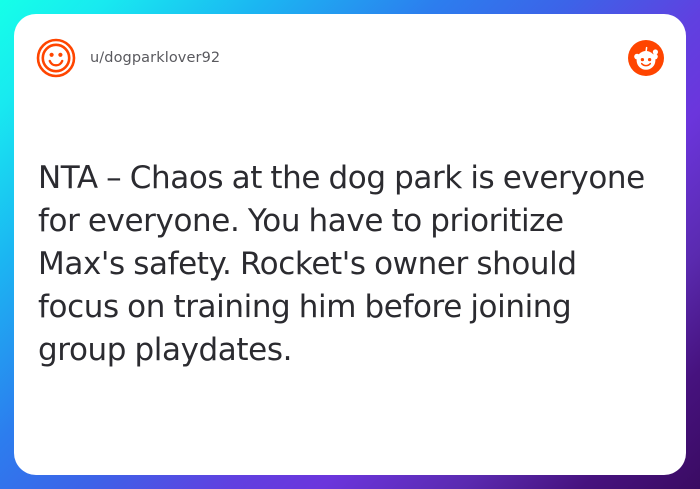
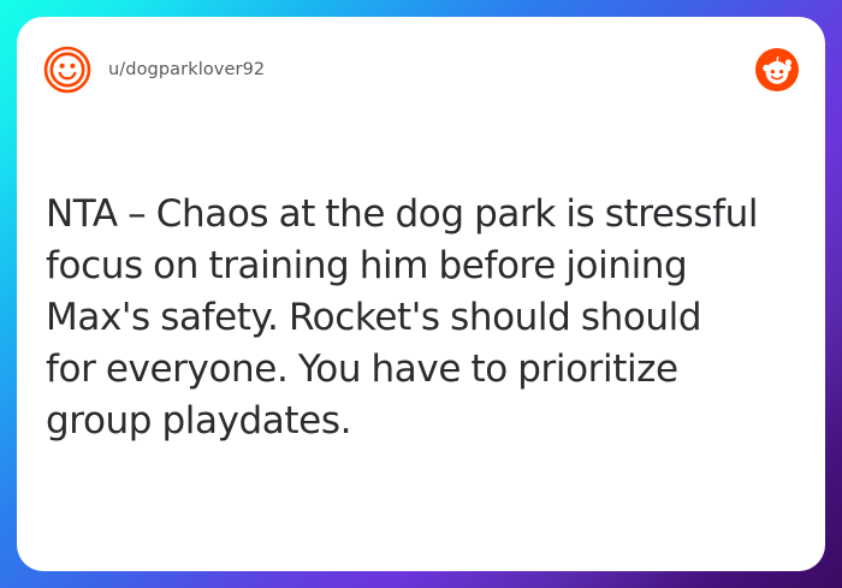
  u/dogparklover92
- NTA – Chaos at the dog park is everyone
+ NTA – Chaos at the dog park is stressful
- for everyone. You have to prioritize
+ focus on training him before joining
- Max's safety. Rocket's owner should
+ Max's safety. Rocket's should should
- focus on training him before joining
+ for everyone. You have to prioritize
  group playdates.
